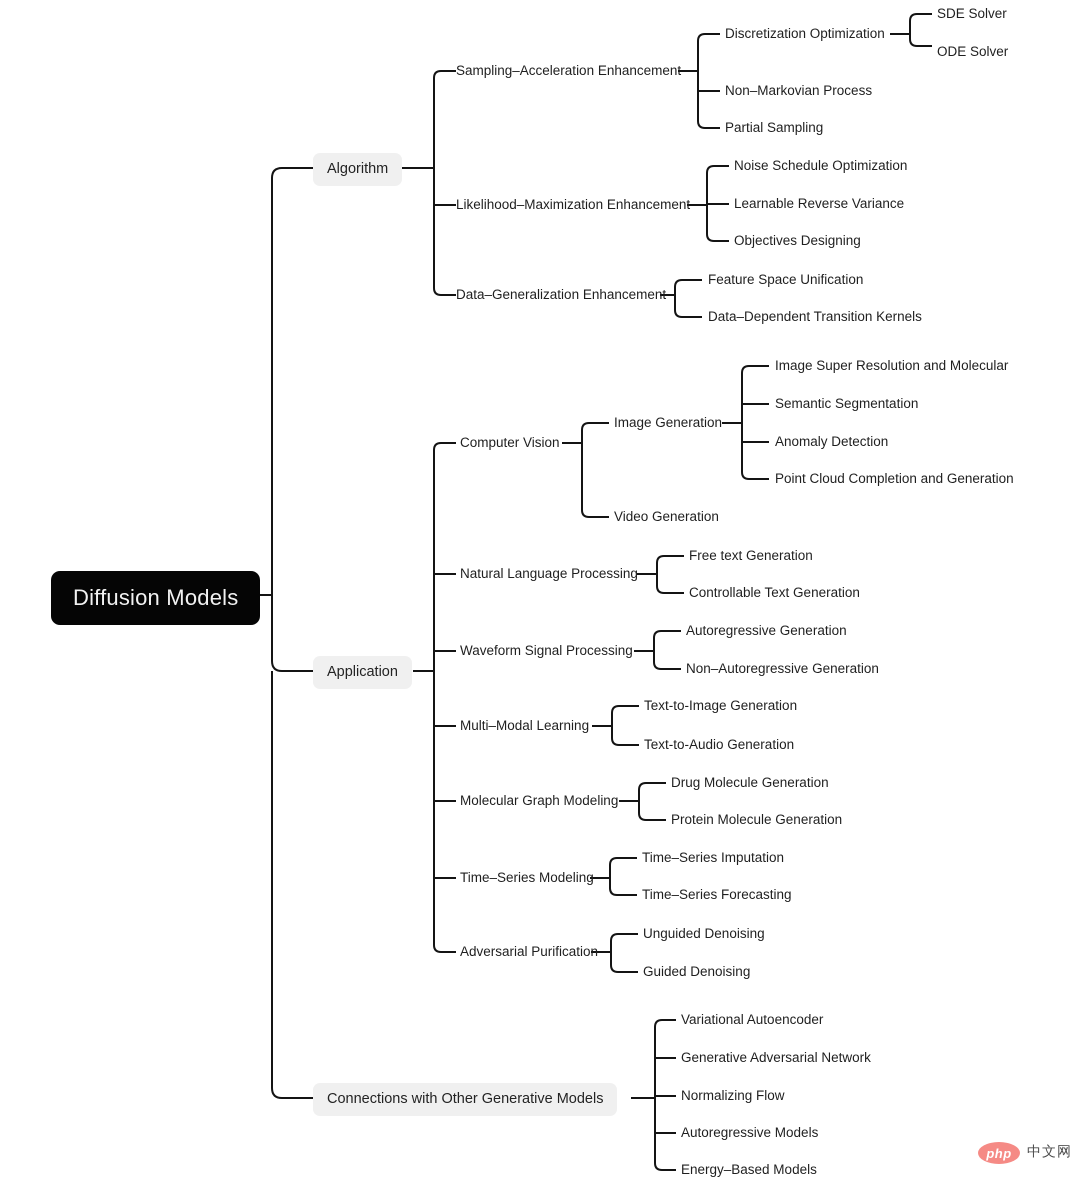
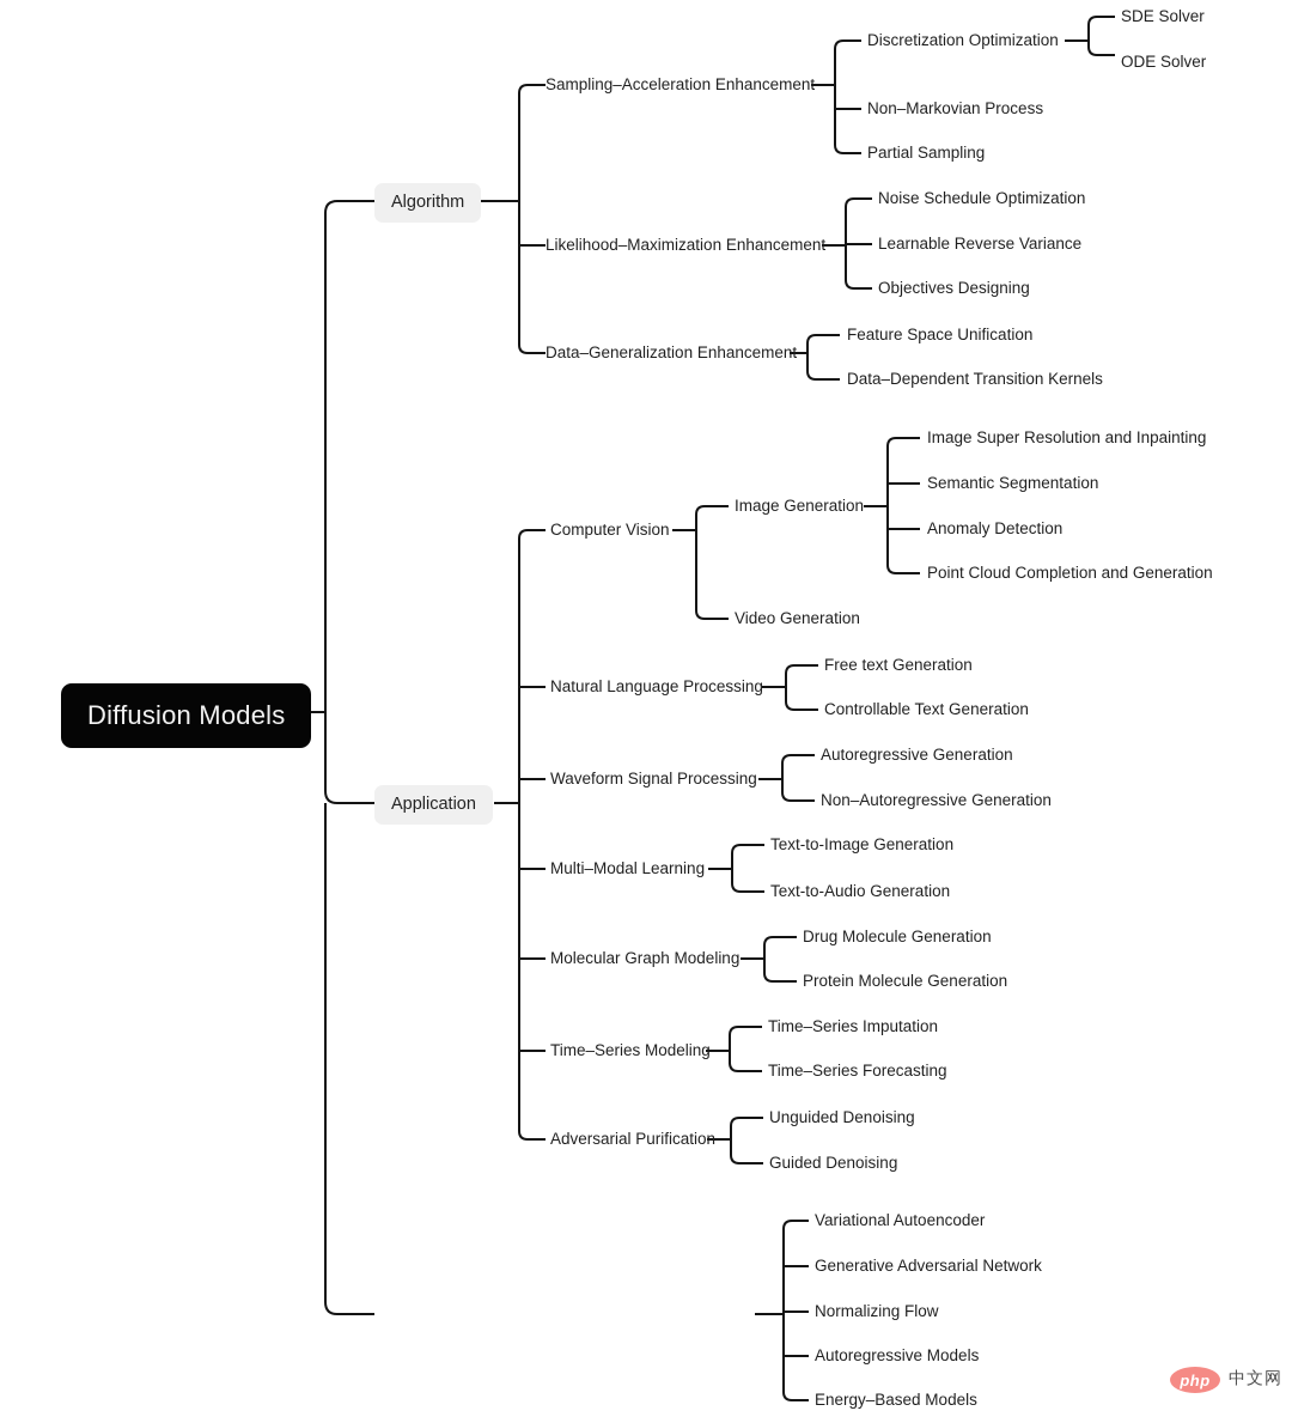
  Diffusion Models
  Algorithm
  Application
- Connections with Other Generative Models
  Sampling–Acceleration Enhancement
  Likelihood–Maximization Enhancement
  Data–Generalization Enhancement
  Discretization Optimization
  Non–Markovian Process
  Partial Sampling
  SDE Solver
  ODE Solver
  Noise Schedule Optimization
  Learnable Reverse Variance
  Objectives Designing
  Feature Space Unification
  Data–Dependent Transition Kernels
  Computer Vision
  Natural Language Processing
  Waveform Signal Processing
  Multi–Modal Learning
  Molecular Graph Modeling
  Time–Series Modeling
  Adversarial Purification
  Image Generation
  Video Generation
- Image Super Resolution and Molecular
+ Image Super Resolution and Inpainting
  Semantic Segmentation
  Anomaly Detection
  Point Cloud Completion and Generation
  Free text Generation
  Controllable Text Generation
  Autoregressive Generation
  Non–Autoregressive Generation
  Text-to-Image Generation
  Text-to-Audio Generation
  Drug Molecule Generation
  Protein Molecule Generation
  Time–Series Imputation
  Time–Series Forecasting
  Unguided Denoising
  Guided Denoising
  Variational Autoencoder
  Generative Adversarial Network
  Normalizing Flow
  Autoregressive Models
  Energy–Based Models
  php
  中文网
